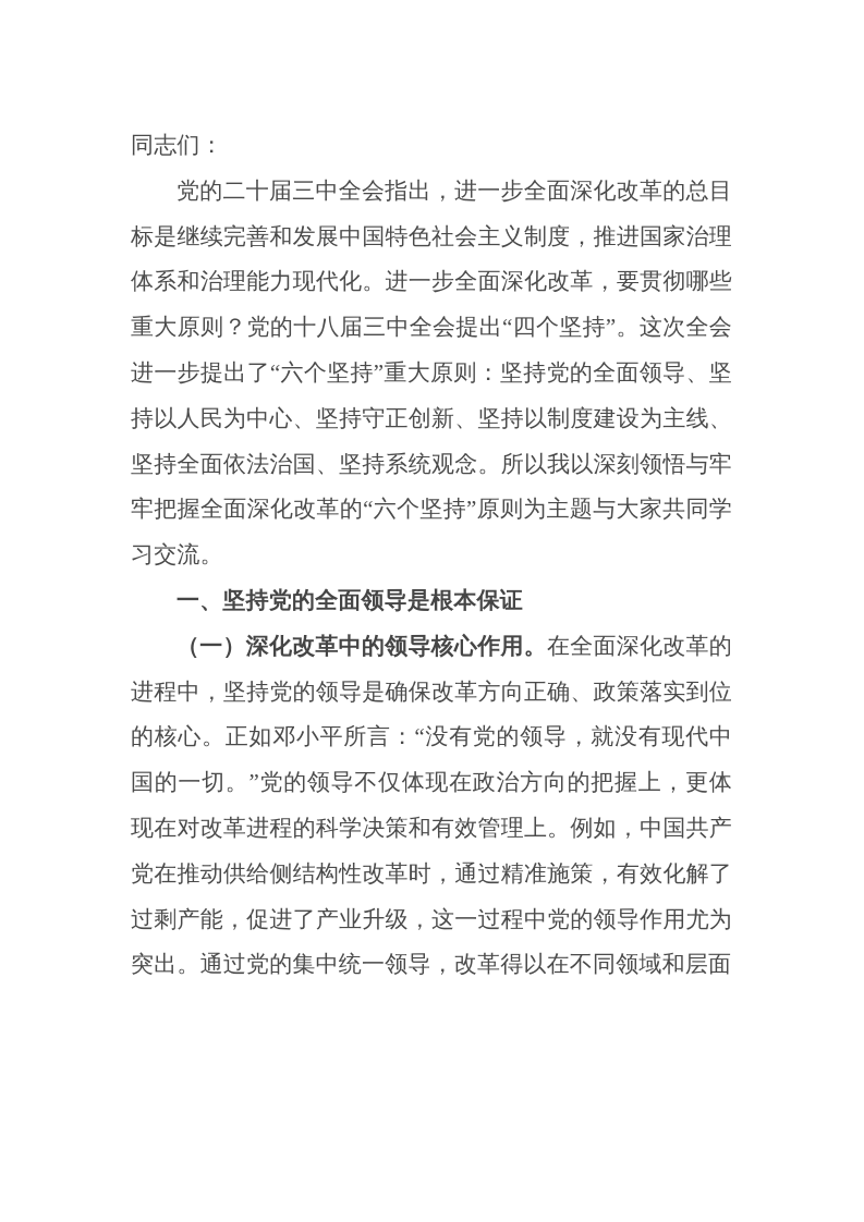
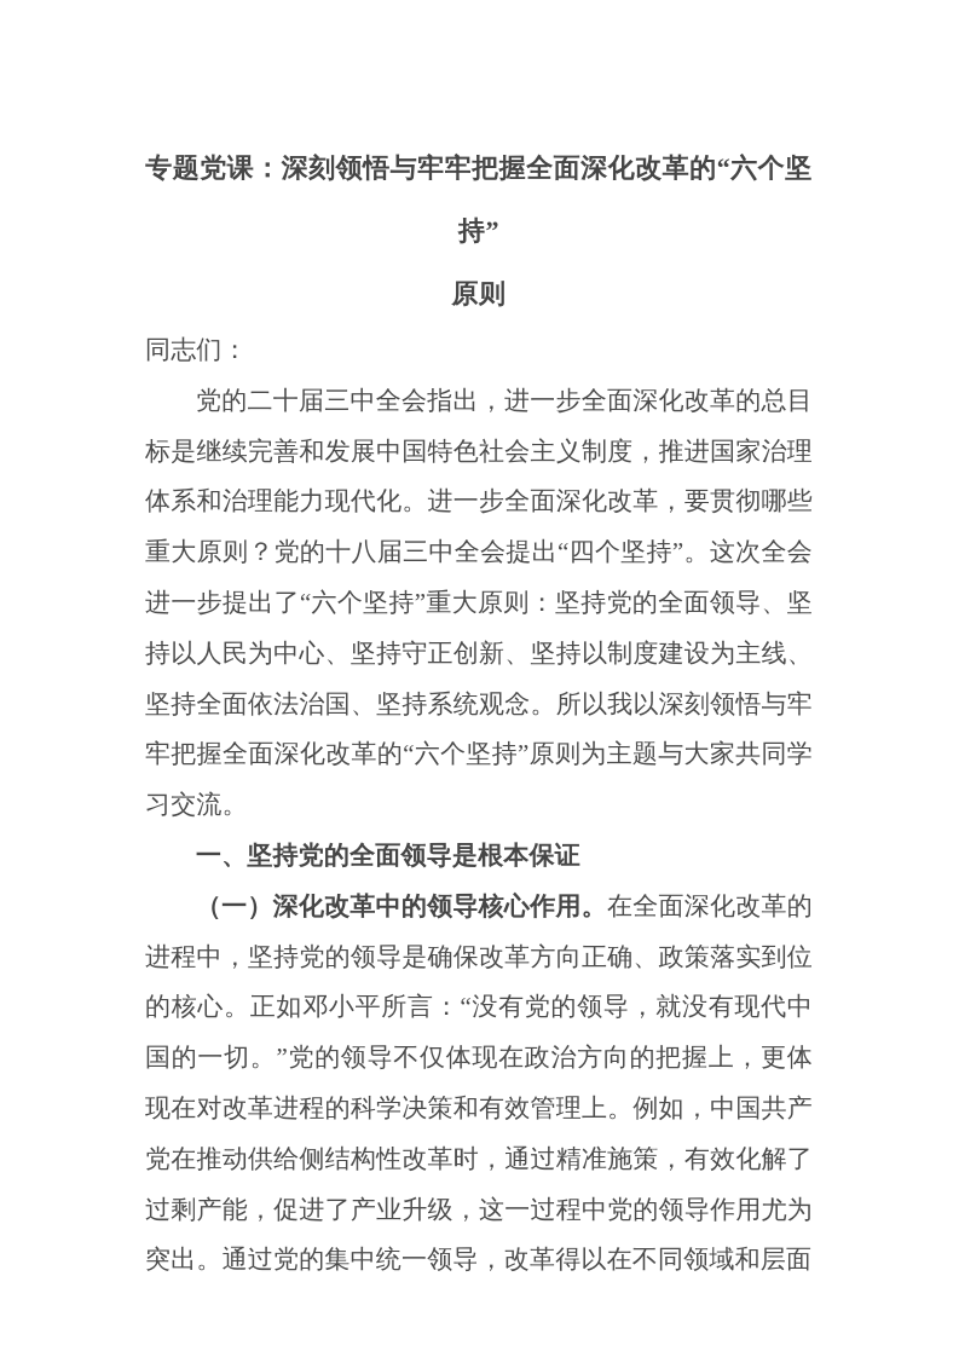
+ 专题党课：深刻领悟与牢牢把握全面深化改革的“六个坚持”
+ 原则
  同志们：
  党的二十届三中全会指出，进一步全面深化改革的总目标是继续完善和发展中国特色社会主义制度，推进国家治理体系和治理能力现代化。进一步全面深化改革，要贯彻哪些重大原则？党的十八届三中全会提出“四个坚持”。这次全会进一步提出了“六个坚持”重大原则：坚持党的全面领导、坚持以人民为中心、坚持守正创新、坚持以制度建设为主线、坚持全面依法治国、坚持系统观念。所以我以深刻领悟与牢牢把握全面深化改革的“六个坚持”原则为主题与大家共同学习交流。
  一、坚持党的全面领导是根本保证
  （一）深化改革中的领导核心作用。在全面深化改革的进程中，坚持党的领导是确保改革方向正确、政策落实到位的核心。正如邓小平所言：“没有党的领导，就没有现代中国的一切。”党的领导不仅体现在政治方向的把握上，更体现在对改革进程的科学决策和有效管理上。例如，中国共产党在推动供给侧结构性改革时，通过精准施策，有效化解了过剩产能，促进了产业升级，这一过程中党的领导作用尤为突出。通过党的集中统一领导，改革得以在不同领域和层面
